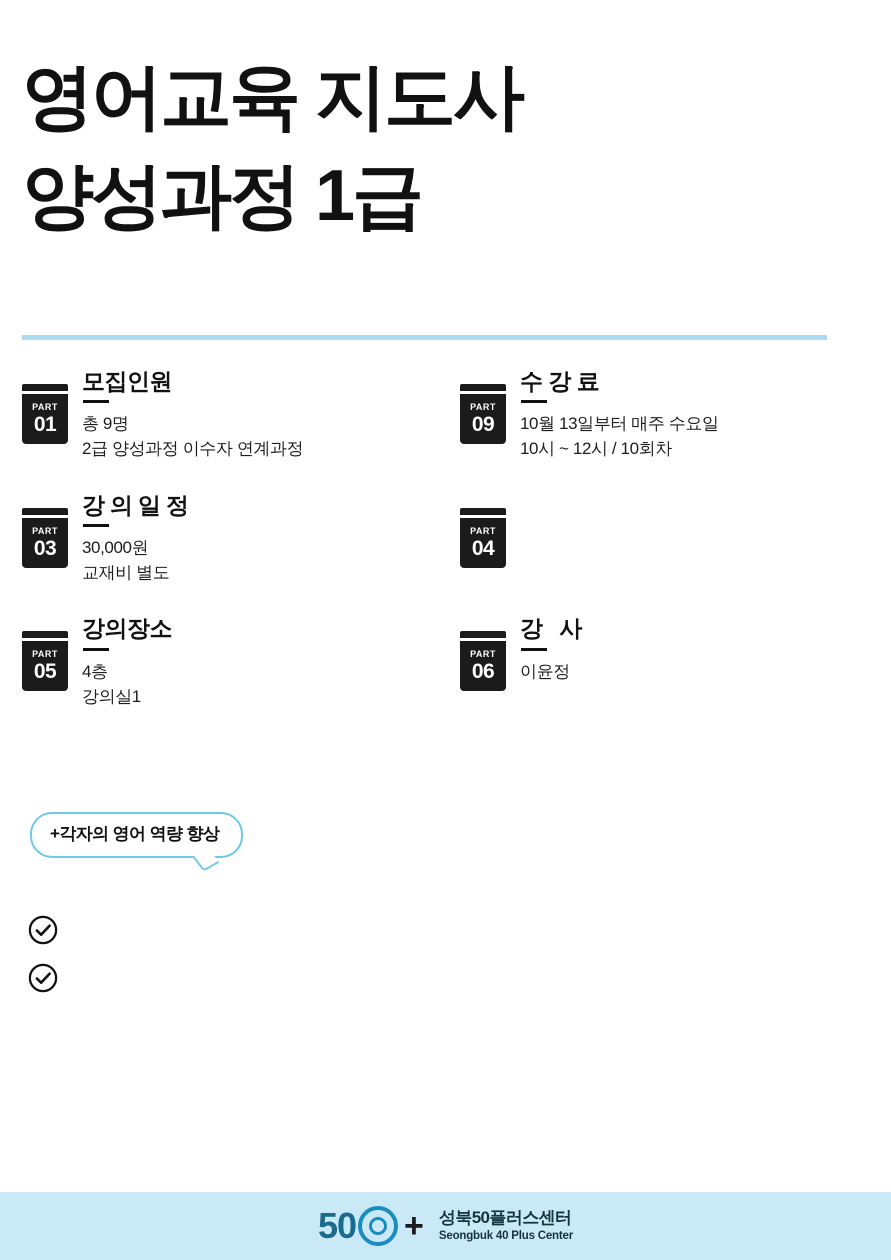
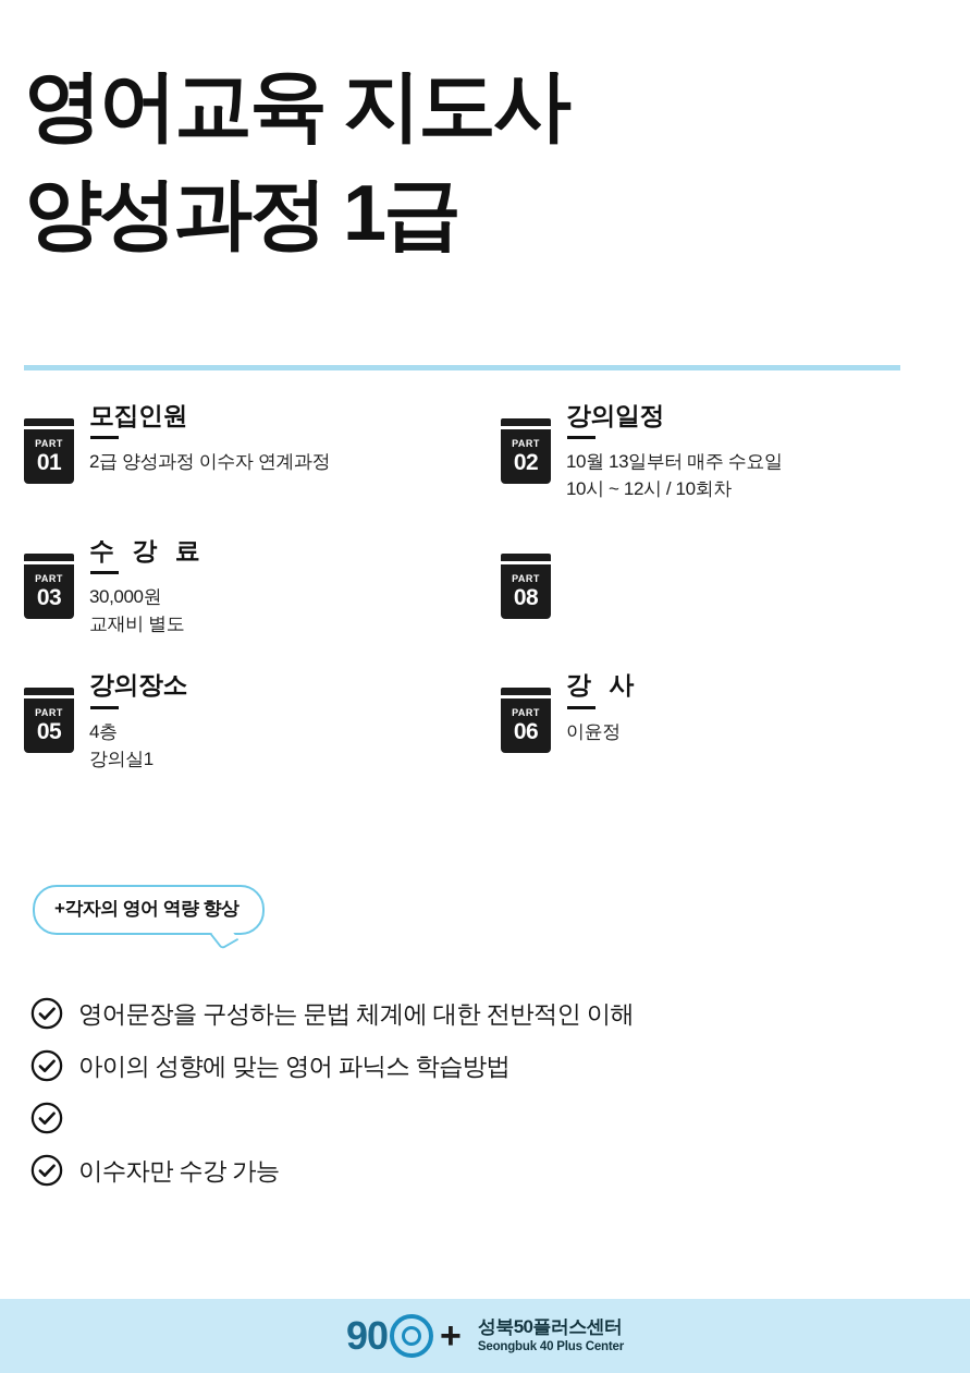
  영어교육 지도사
  양성과정 1급
  PART
  01
  모집인원
- 총 9명
  2급 양성과정 이수자 연계과정
  PART
- 09
+ 02
- 수 강 료
+ 강의일정
  10월 13일부터 매주 수요일
  10시 ~ 12시 / 10회차
  PART
  03
- 강의일정
+ 수 강 료
  30,000원
  교재비 별도
  PART
- 04
+ 08
  PART
  05
  강의장소
  4층
  강의실1
  PART
  06
  강 사
  이윤정
  +각자의 영어 역량 향상
+ 영어문장을 구성하는 문법 체계에 대한 전반적인 이해
+ 아이의 성향에 맞는 영어 파닉스 학습방법
+ 이수자만 수강 가능
- 50
+ 90
  +
  성북50플러스센터
  Seongbuk 40 Plus Center
